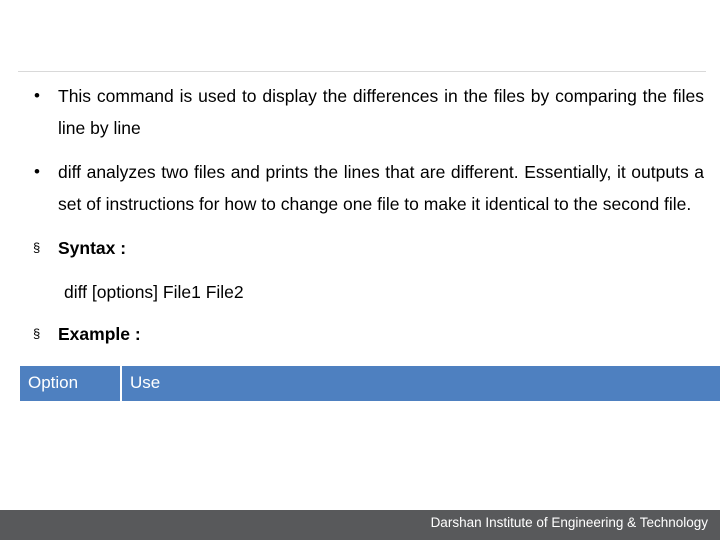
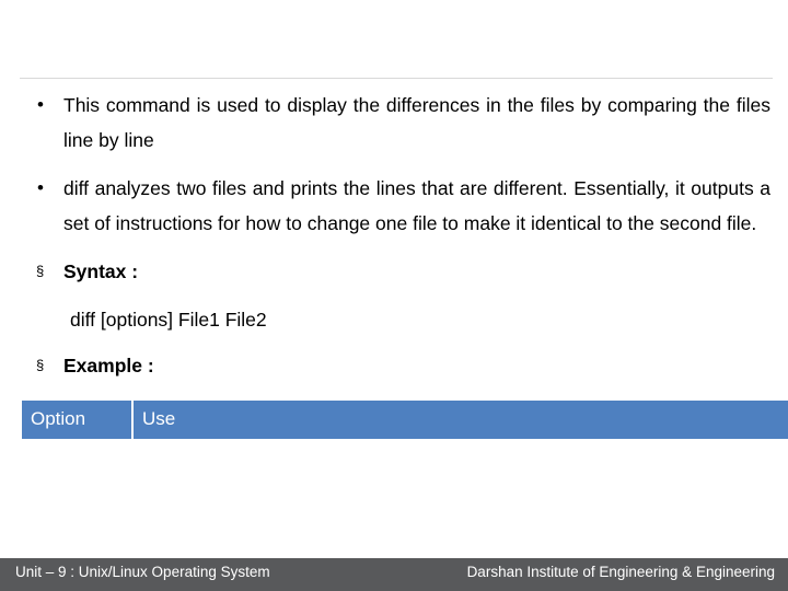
  •
  This command is used to display the differences in the files by comparing the files line by line
  •
  diff analyzes two files and prints the lines that are different. Essentially, it outputs a set of instructions for how to change one file to make it identical to the second file.
  §
  Syntax :
  diff [options] File1 File2
  §
  Example :
  Option	Use
+ Unit – 9 : Unix/Linux Operating System
- Darshan Institute of Engineering & Technology
+ Darshan Institute of Engineering & Engineering
